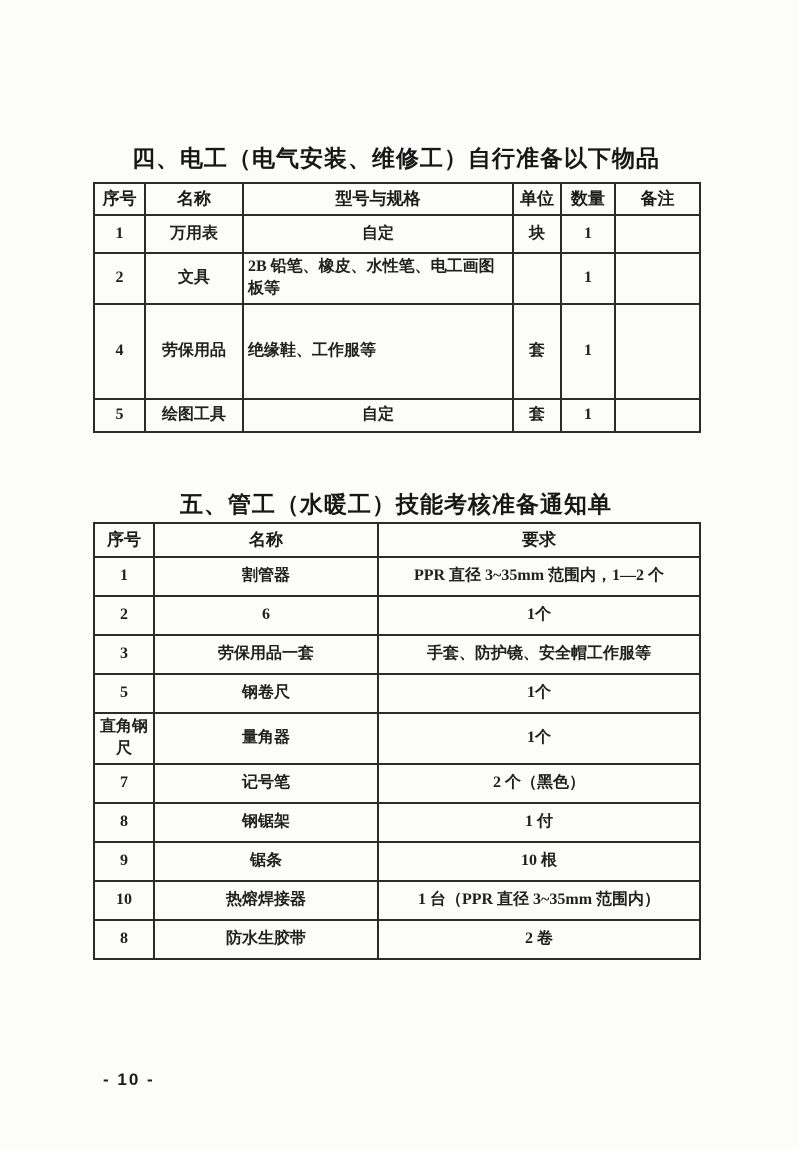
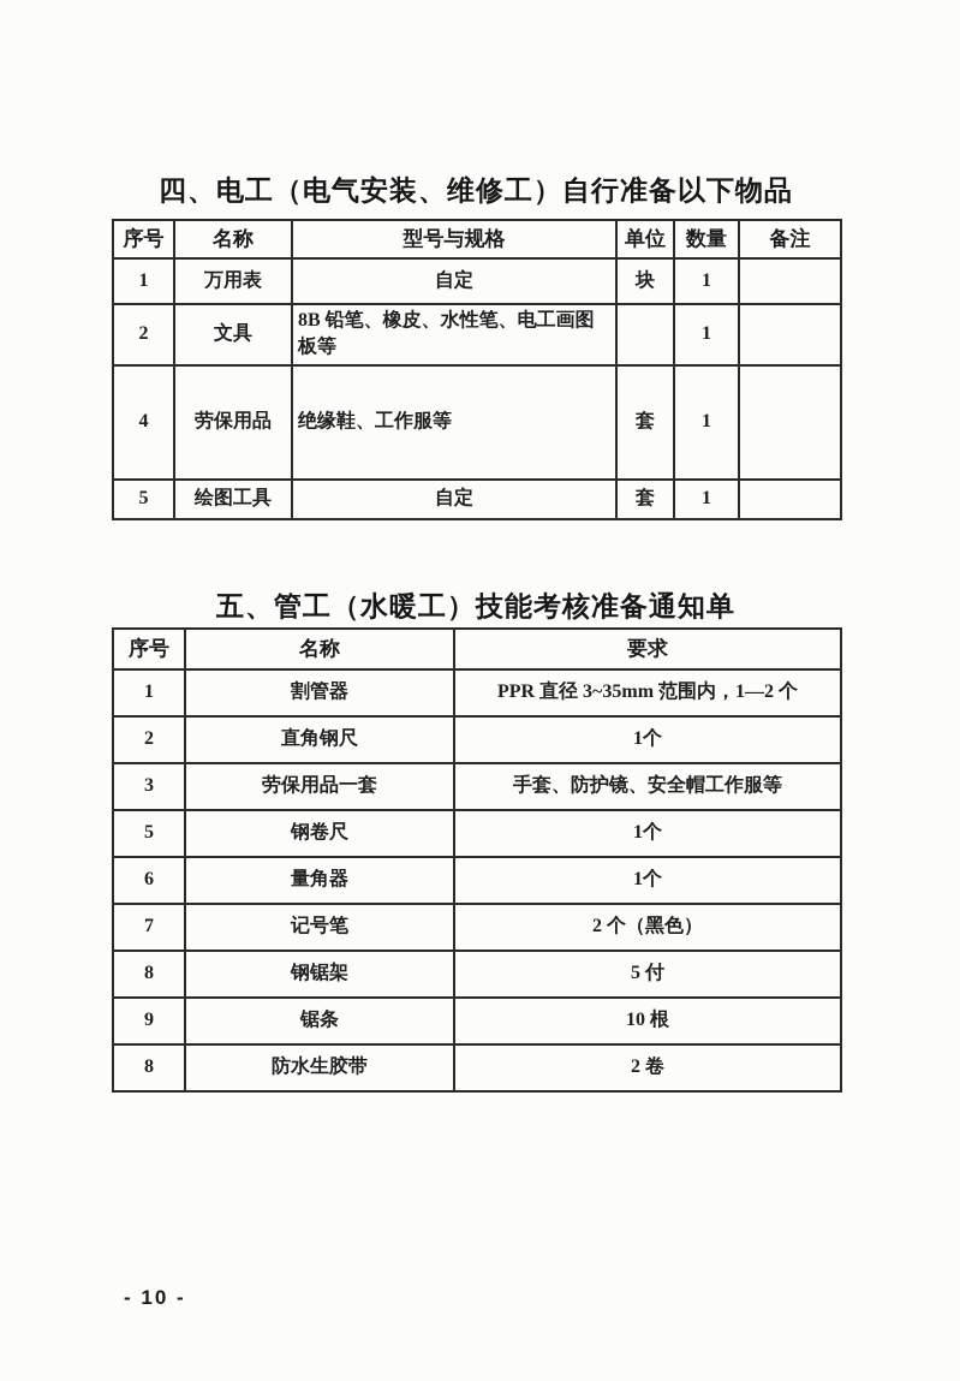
  四、电工（电气安装、维修工）自行准备以下物品
  序号	名称	型号与规格	单位	数量	备注
  1	万用表	自定	块	1
- 2	文具	2B 铅笔、橡皮、水性笔、电工画图板等		1
+ 2	文具	8B 铅笔、橡皮、水性笔、电工画图板等		1
  4	劳保用品	绝缘鞋、工作服等	套	1
  5	绘图工具	自定	套	1
  五、管工（水暖工）技能考核准备通知单
  序号	名称	要求
  1	割管器	PPR 直径 3~35mm 范围内，1—2 个
- 2	6	1个
+ 2	直角钢尺	1个
  3	劳保用品一套	手套、防护镜、安全帽工作服等
  5	钢卷尺	1个
- 直角钢尺	量角器	1个
+ 6	量角器	1个
  7	记号笔	2 个（黑色）
- 8	钢锯架	1 付
+ 8	钢锯架	5 付
  9	锯条	10 根
- 10	热熔焊接器	1 台（PPR 直径 3~35mm 范围内）
  8	防水生胶带	2 卷
  - 10 -
